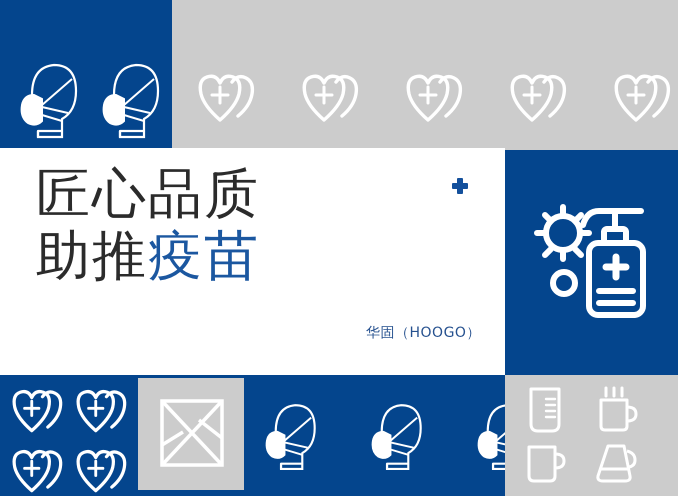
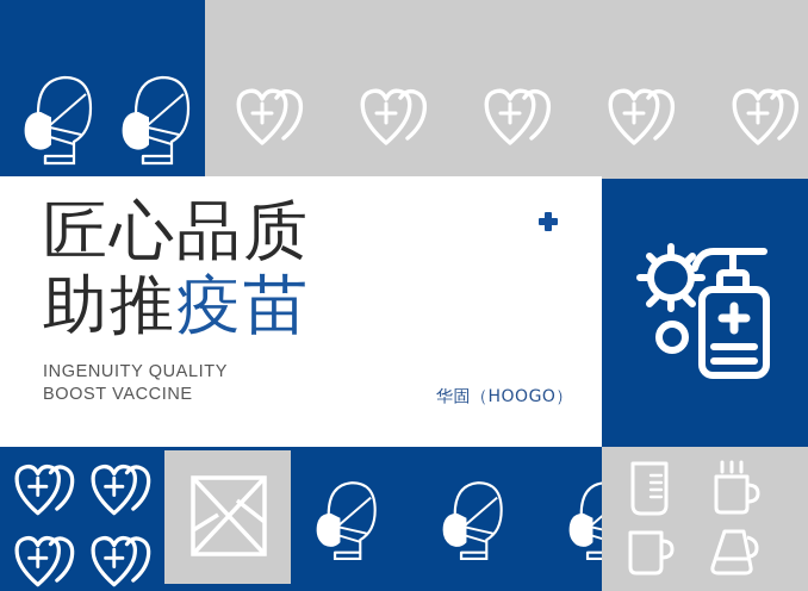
  匠心品质
  助推疫苗
+ INGENUITY QUALITY
+ BOOST VACCINE
  华固（HOOGO）
